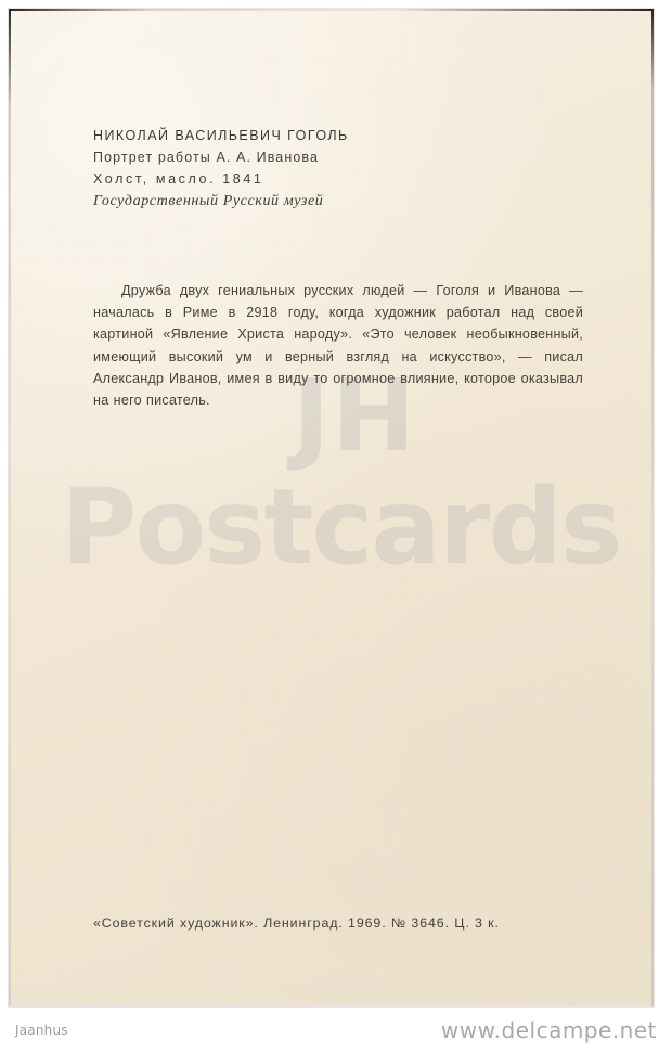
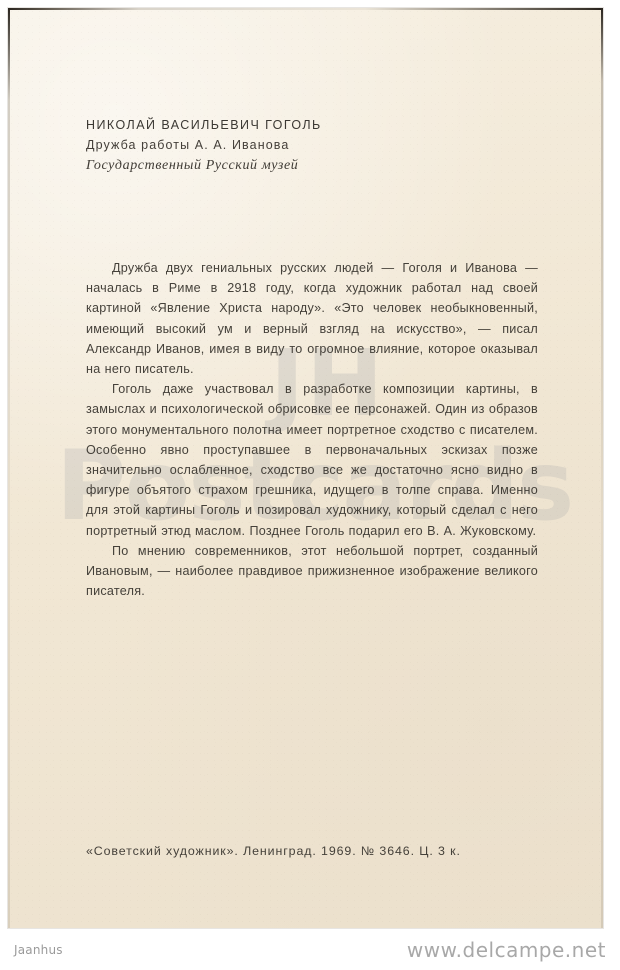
  JH
  Postcards
  НИКОЛАЙ ВАСИЛЬЕВИЧ ГОГОЛЬ
- Портрет работы А. А. Иванова
+ Дружба работы А. А. Иванова
- Холст, масло. 1841
  Государственный Русский музей
  Дружба двух гениальных русских людей — Гоголя и Иванова — началась в Риме в 2918 году, когда художник работал над своей картиной «Явление Христа народу». «Это человек необыкновенный, имеющий высокий ум и верный взгляд на искусство», — писал Александр Иванов, имея в виду то огромное влияние, которое оказывал на него писатель.
+ Гоголь даже участвовал в разработке композиции картины, в замыслах и психологической обрисовке ее персонажей. Один из образов этого монументального полотна имеет портретное сходство с писателем. Особенно явно проступавшее в первоначальных эскизах позже значительно ослабленное, сходство все же достаточно ясно видно в фигуре объятого страхом грешника, идущего в толпе справа. Именно для этой картины Гоголь и позировал художнику, который сделал с него портретный этюд маслом. Позднее Гоголь подарил его В. А. Жуковскому.
+ По мнению современников, этот небольшой портрет, созданный Ивановым, — наиболее правдивое прижизненное изображение великого писателя.
  «Советский художник». Ленинград. 1969. № 3646. Ц. 3 к.
  Jaanhus
  www.delcampe.net
